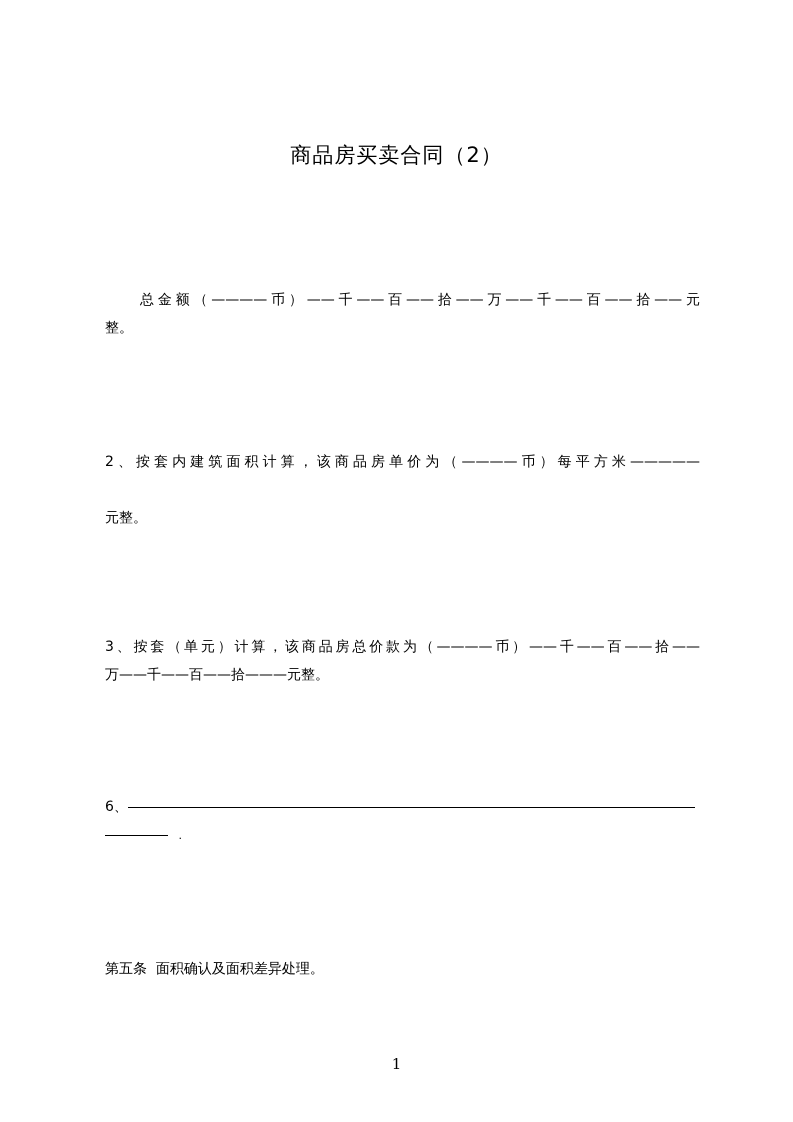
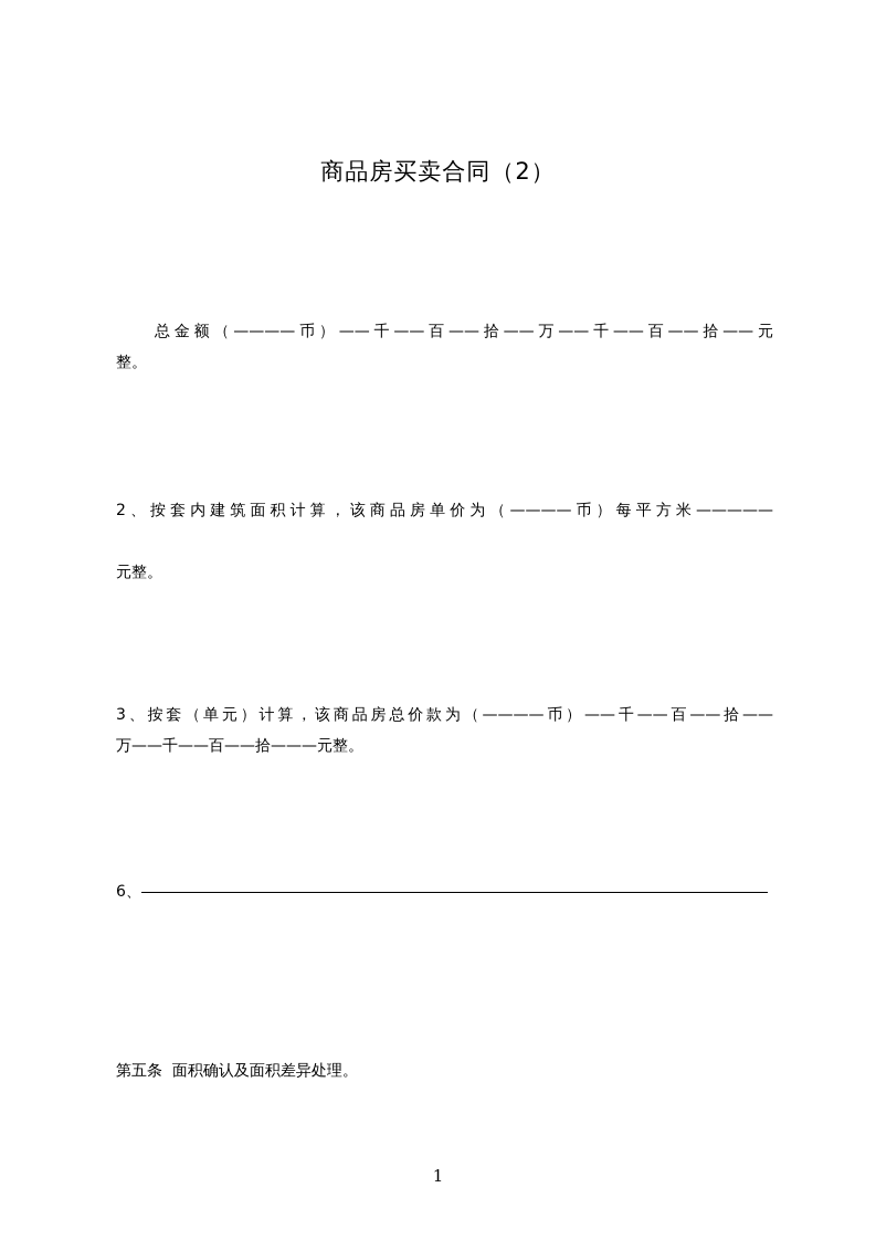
  商品房买卖合同（2）
  总金额（————币）——千——百——拾——万——千——百——拾——元
  整。
  2、按套内建筑面积计算，该商品房单价为（————币）每平方米—————
  元整。
  3、按套（单元）计算，该商品房总价款为（————币）——千——百——拾——
  万——千——百——拾———元整。
  6、
- .
  第五条 面积确认及面积差异处理。
  1
